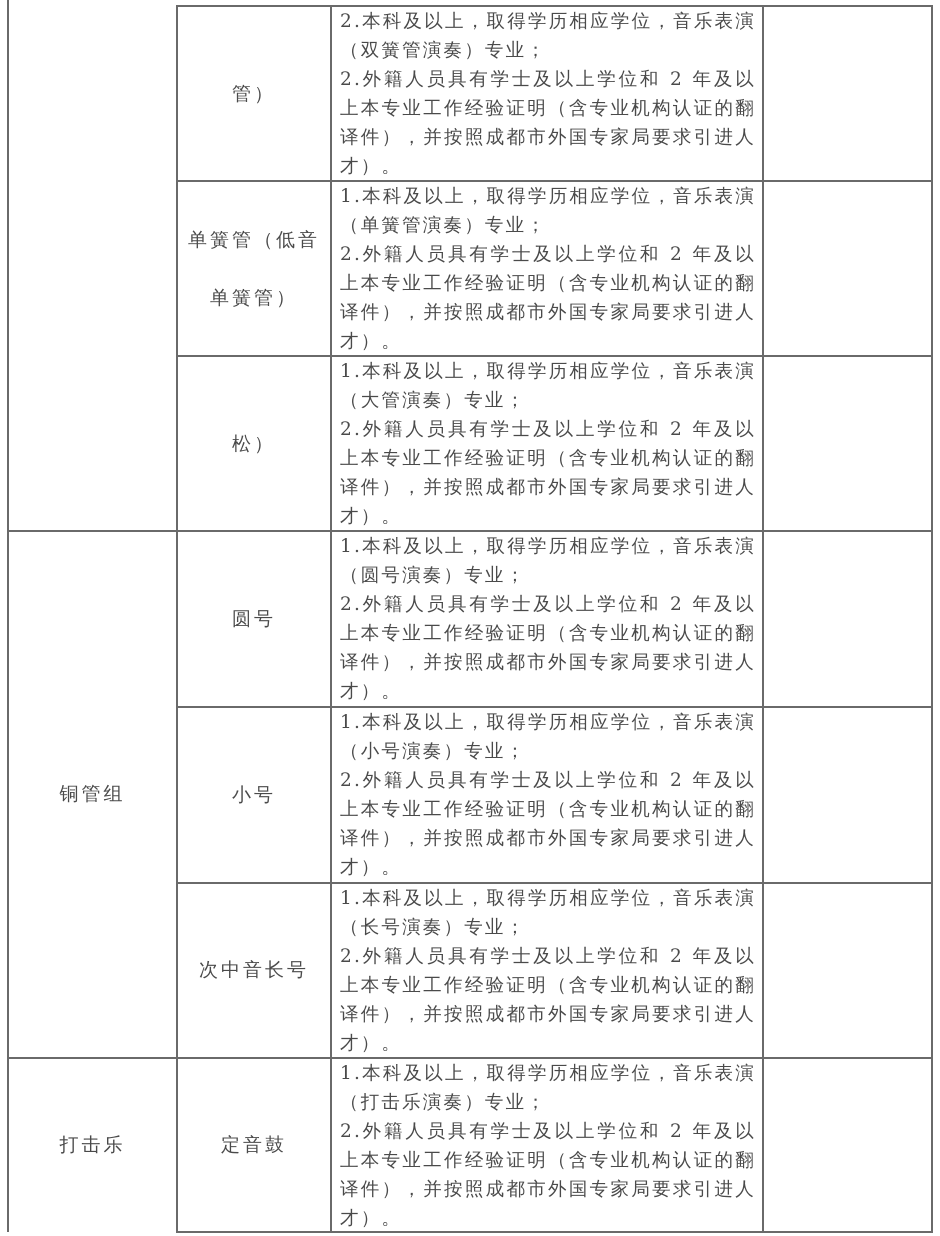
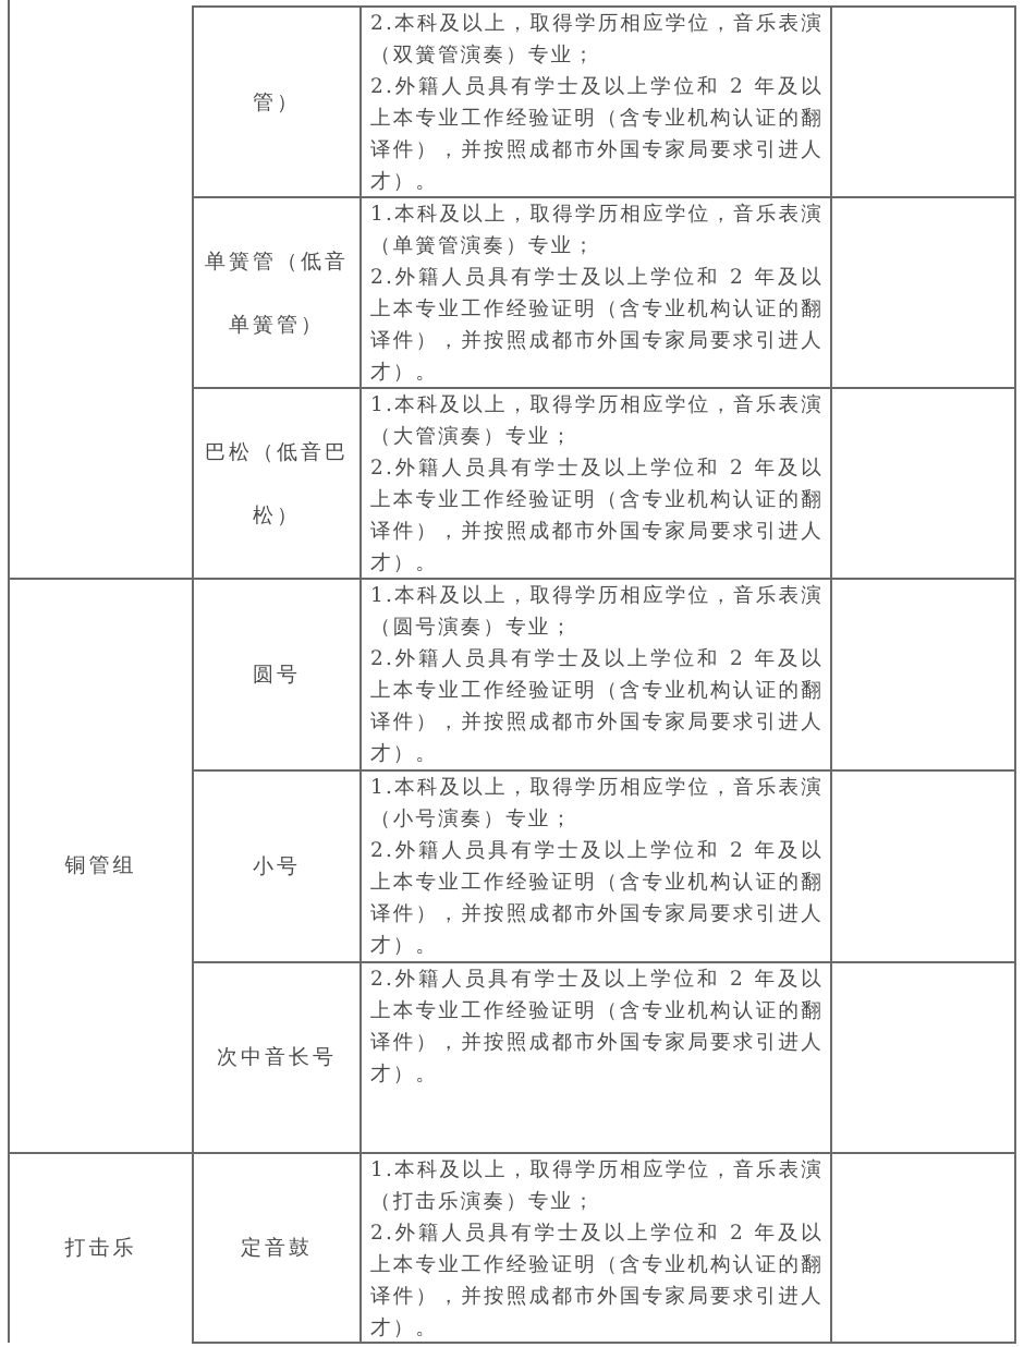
  铜管组
  打击乐
  管）
  2.本科及以上，取得学历相应学位，音乐表演（双簧管演奏）专业；
  2.外籍人员具有学士及以上学位和 2 年及以上本专业工作经验证明（含专业机构认证的翻译件），并按照成都市外国专家局要求引进人才）。
  单簧管（低音
  单簧管）
  1.本科及以上，取得学历相应学位，音乐表演（单簧管演奏）专业；
  2.外籍人员具有学士及以上学位和 2 年及以上本专业工作经验证明（含专业机构认证的翻译件），并按照成都市外国专家局要求引进人才）。
+ 巴松（低音巴
  松）
  1.本科及以上，取得学历相应学位，音乐表演（大管演奏）专业；
  2.外籍人员具有学士及以上学位和 2 年及以上本专业工作经验证明（含专业机构认证的翻译件），并按照成都市外国专家局要求引进人才）。
  圆号
  1.本科及以上，取得学历相应学位，音乐表演（圆号演奏）专业；
  2.外籍人员具有学士及以上学位和 2 年及以上本专业工作经验证明（含专业机构认证的翻译件），并按照成都市外国专家局要求引进人才）。
  小号
  1.本科及以上，取得学历相应学位，音乐表演（小号演奏）专业；
  2.外籍人员具有学士及以上学位和 2 年及以上本专业工作经验证明（含专业机构认证的翻译件），并按照成都市外国专家局要求引进人才）。
  次中音长号
- 1.本科及以上，取得学历相应学位，音乐表演（长号演奏）专业；
  2.外籍人员具有学士及以上学位和 2 年及以上本专业工作经验证明（含专业机构认证的翻译件），并按照成都市外国专家局要求引进人才）。
  定音鼓
  1.本科及以上，取得学历相应学位，音乐表演（打击乐演奏）专业；
  2.外籍人员具有学士及以上学位和 2 年及以上本专业工作经验证明（含专业机构认证的翻译件），并按照成都市外国专家局要求引进人才）。
